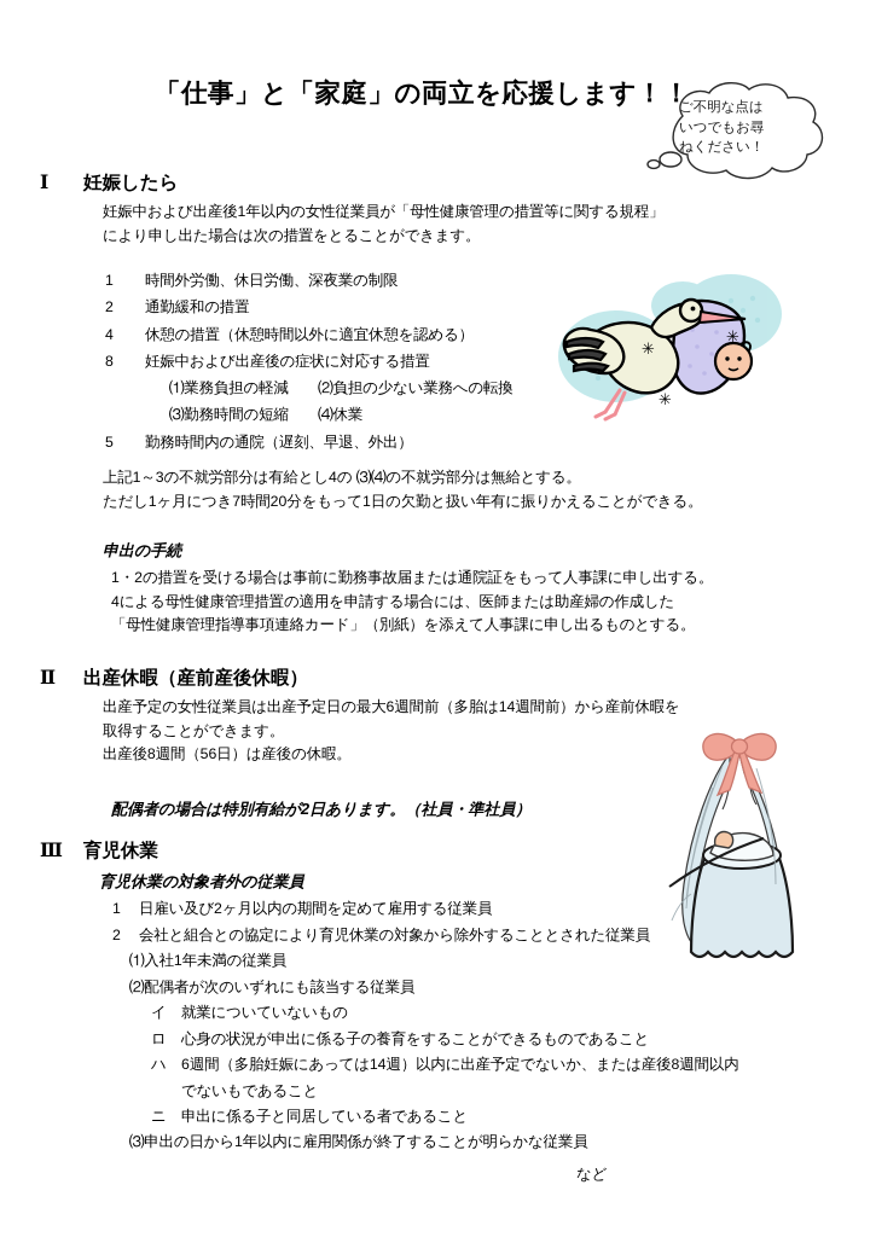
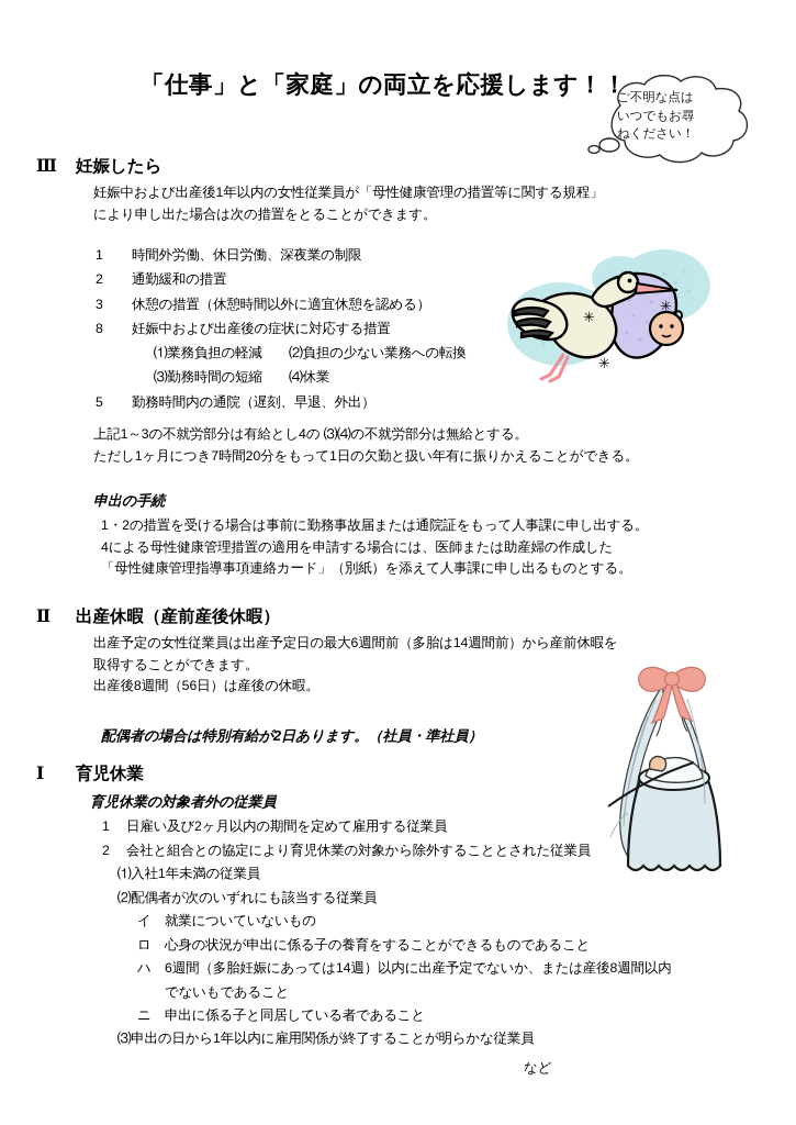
  「仕事」と「家庭」の両立を応援します！！
  ご不明な点は
  いつでもお尋
  ねください！
  ✳
  ✳
  ✳
- Ⅰ 妊娠したら
+ Ⅲ 妊娠したら
  妊娠中および出産後1年以内の女性従業員が「母性健康管理の措置等に関する規程」
  により申し出た場合は次の措置をとることができます。
  1 時間外労働、休日労働、深夜業の制限
  2 通勤緩和の措置
- 4 休憩の措置（休憩時間以外に適宜休憩を認める）
+ 3 休憩の措置（休憩時間以外に適宜休憩を認める）
  8 妊娠中および出産後の症状に対応する措置
  ⑴業務負担の軽減 ⑵負担の少ない業務への転換
  ⑶勤務時間の短縮 ⑷休業
  5 勤務時間内の通院（遅刻、早退、外出）
  上記1～3の不就労部分は有給とし4の ⑶⑷の不就労部分は無給とする。
  ただし1ヶ月につき7時間20分をもって1日の欠勤と扱い年有に振りかえることができる。
  申出の手続
  1・2の措置を受ける場合は事前に勤務事故届または通院証をもって人事課に申し出する。
  4による母性健康管理措置の適用を申請する場合には、医師または助産婦の作成した
  「母性健康管理指導事項連絡カード」（別紙）を添えて人事課に申し出るものとする。
  Ⅱ 出産休暇（産前産後休暇）
  出産予定の女性従業員は出産予定日の最大6週間前（多胎は14週間前）から産前休暇を
  取得することができます。
  出産後8週間（56日）は産後の休暇。
  配偶者の場合は特別有給が2日あります。（社員・準社員）
- Ⅲ 育児休業
+ Ⅰ 育児休業
  育児休業の対象者外の従業員
  1 日雇い及び2ヶ月以内の期間を定めて雇用する従業員
  2 会社と組合との協定により育児休業の対象から除外することとされた従業員
  ⑴入社1年未満の従業員
  ⑵配偶者が次のいずれにも該当する従業員
  イ 就業についていないもの
  ロ 心身の状況が申出に係る子の養育をすることができるものであること
  ハ 6週間（多胎妊娠にあっては14週）以内に出産予定でないか、または産後8週間以内
  でないもであること
  ニ 申出に係る子と同居している者であること
  ⑶申出の日から1年以内に雇用関係が終了することが明らかな従業員
  など
